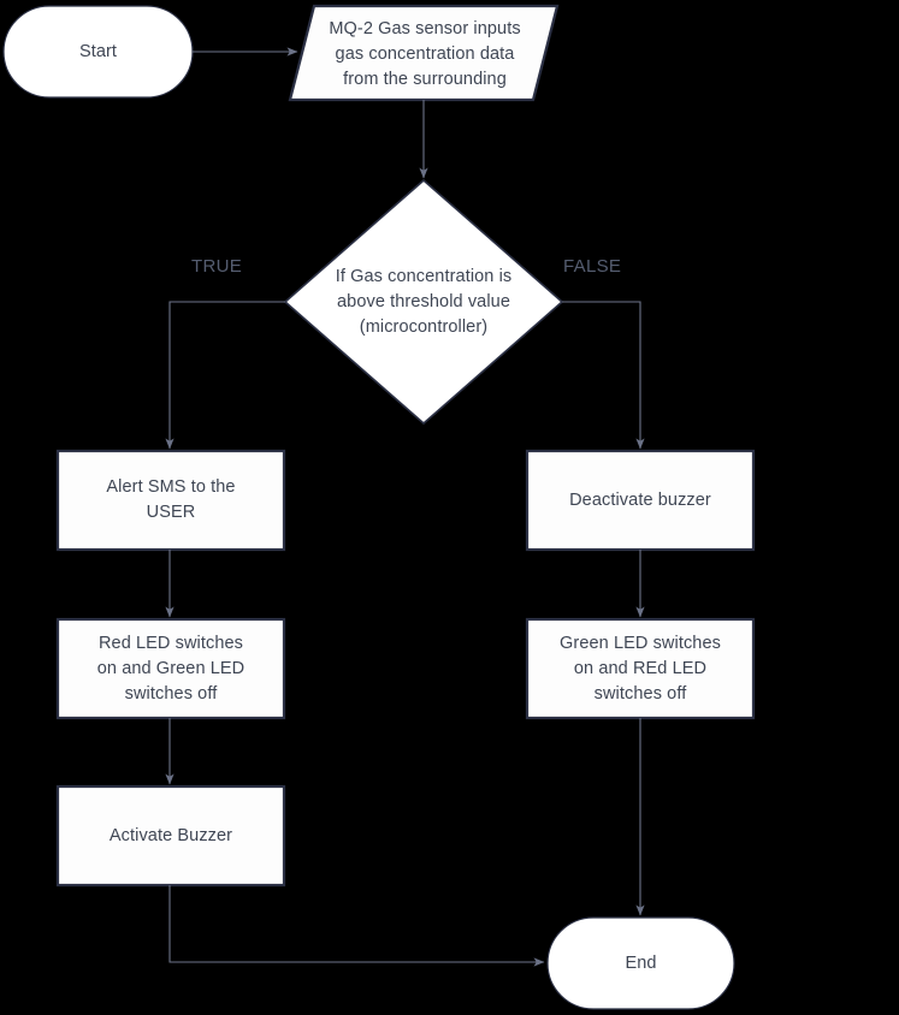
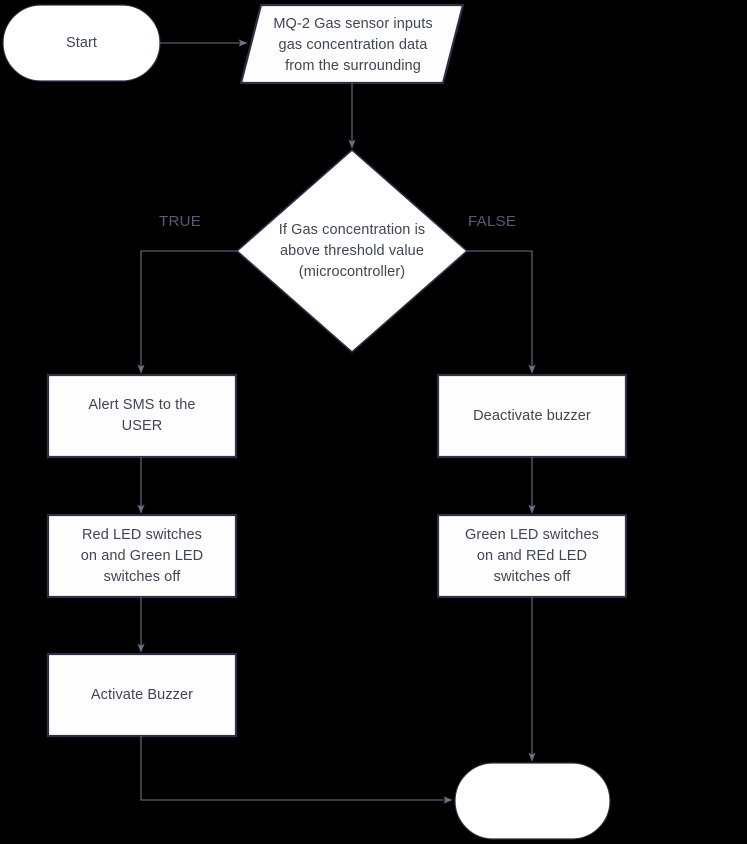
  Start
  MQ-2 Gas sensor inputs
  gas concentration data
  from the surrounding
  If Gas concentration is
  above threshold value
  (microcontroller)
  Alert SMS to the
  USER
  Red LED switches
  on and Green LED
  switches off
  Activate Buzzer
  Deactivate buzzer
  Green LED switches
  on and REd LED
  switches off
- End
  TRUE
  FALSE
